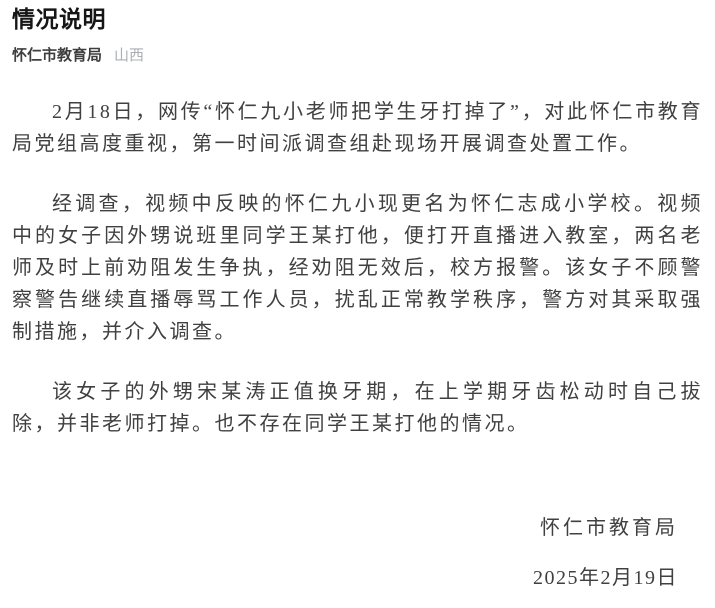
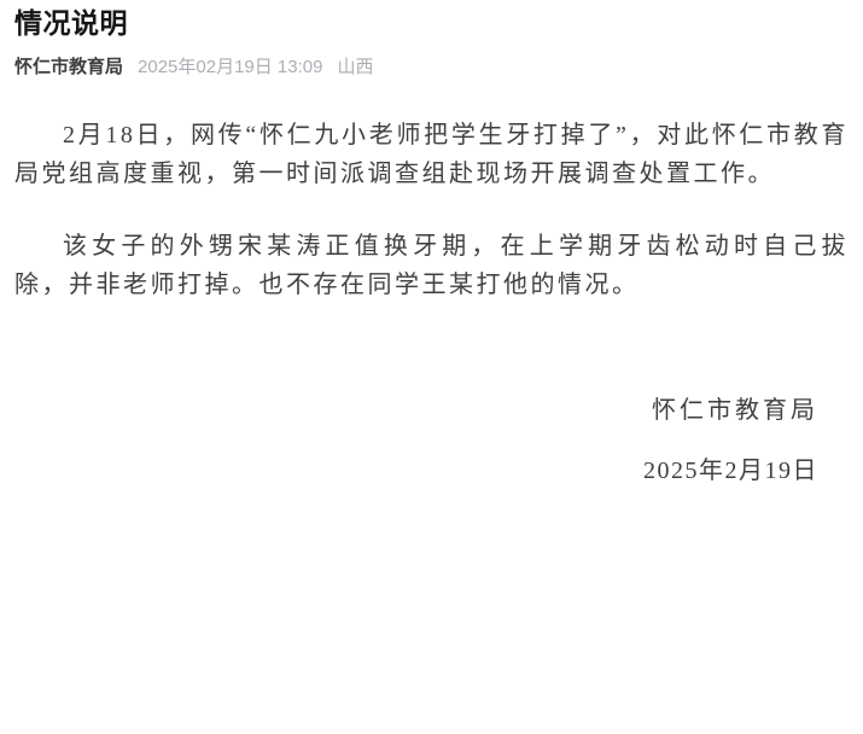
  情况说明
  怀仁市教育局
+ 2025年02月19日 13:09
  山西
  2月18日，网传“怀仁九小老师把学生牙打掉了”，对此怀仁市教育局党组高度重视，第一时间派调查组赴现场开展调查处置工作。
- 经调查，视频中反映的怀仁九小现更名为怀仁志成小学校。视频中的女子因外甥说班里同学王某打他，便打开直播进入教室，两名老师及时上前劝阻发生争执，经劝阻无效后，校方报警。该女子不顾警察警告继续直播辱骂工作人员，扰乱正常教学秩序，警方对其采取强制措施，并介入调查。
  该女子的外甥宋某涛正值换牙期，在上学期牙齿松动时自己拔除，并非老师打掉。也不存在同学王某打他的情况。
  怀仁市教育局
  2025年2月19日
